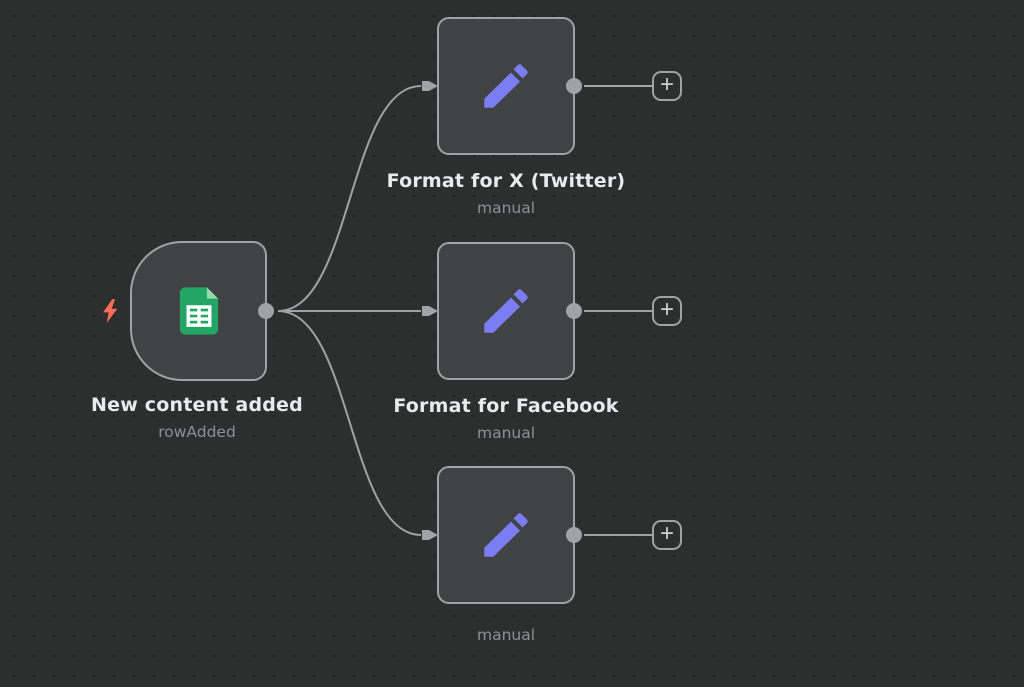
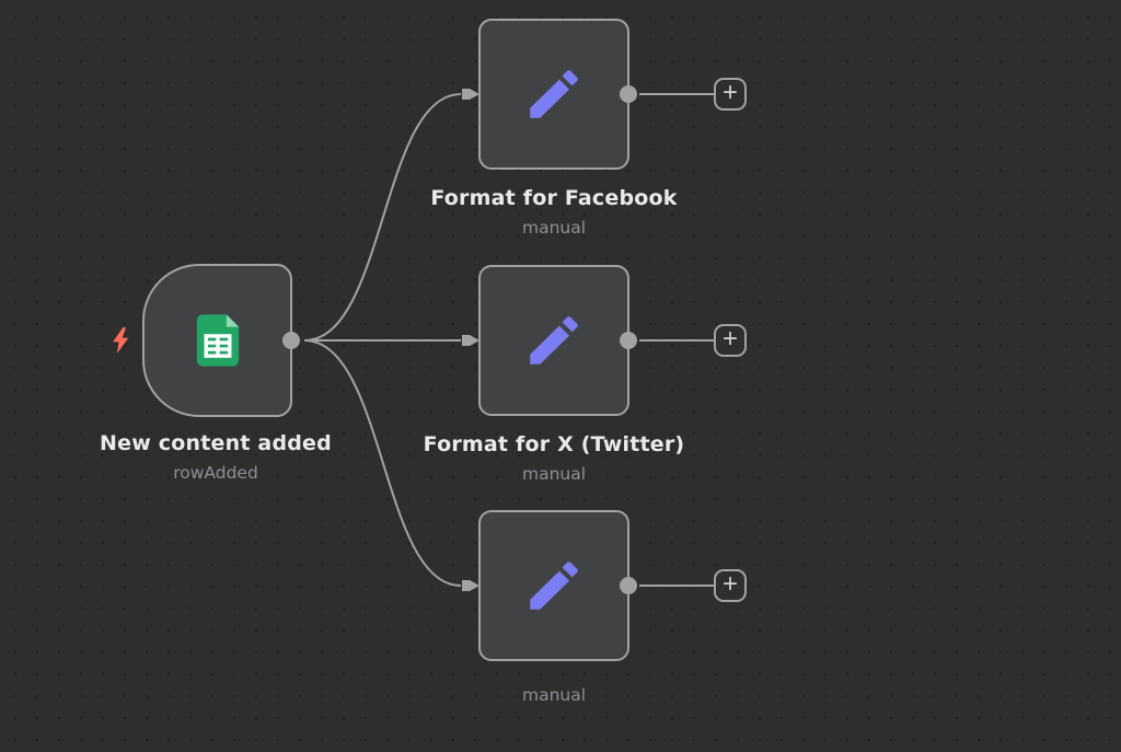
  New content added
  rowAdded
- Format for X (Twitter)
+ Format for Facebook
  manual
  +
- Format for Facebook
+ Format for X (Twitter)
  manual
  +
  manual
  +
